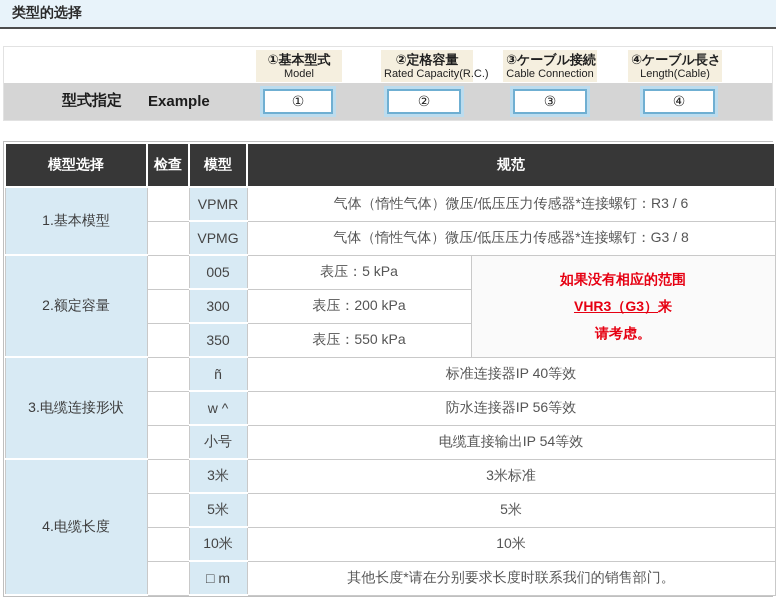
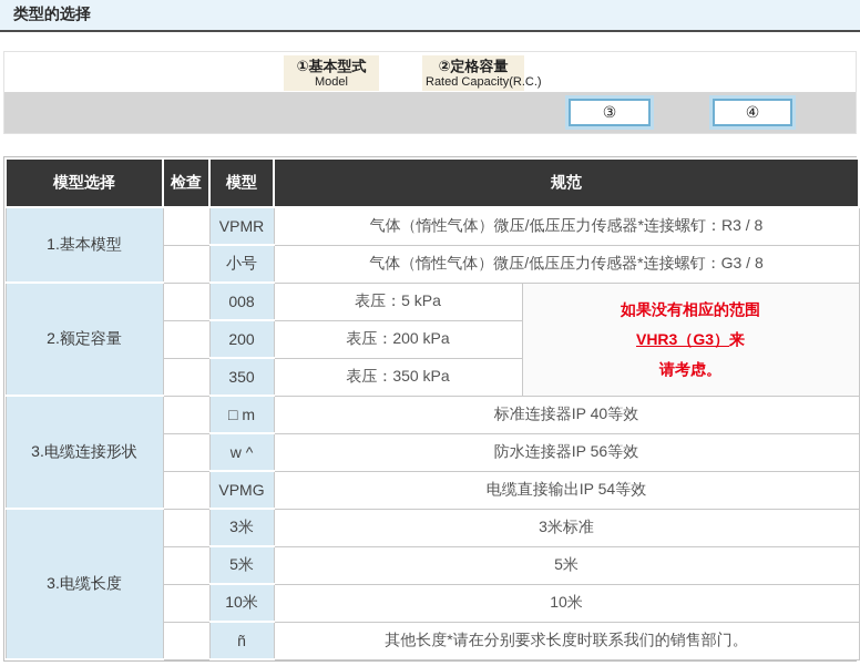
  类型的选择
  ①基本型式
  Model
  ②定格容量
  Rated Capacity(R.C.)
- ③ケーブル接続
- Cable Connection
- ④ケーブル長さ
- Length(Cable)
- 型式指定
- Example
- ①
- ②
  ③
  ④
  模型选择	检查	模型	规范
- 1.基本模型		VPMR	气体（惰性气体）微压/低压压力传感器*连接螺钉：R3 / 6
+ 1.基本模型		VPMR	气体（惰性气体）微压/低压压力传感器*连接螺钉：R3 / 8
- 	VPMG	气体（惰性气体）微压/低压压力传感器*连接螺钉：G3 / 8
+ 	小号	气体（惰性气体）微压/低压压力传感器*连接螺钉：G3 / 8
- 2.额定容量		005	表压：5 kPa	如果没有相应的范围 VHR3（G3）来 请考虑。
+ 2.额定容量		008	表压：5 kPa	如果没有相应的范围 VHR3（G3）来 请考虑。
- 	300	表压：200 kPa
+ 	200	表压：200 kPa
- 	350	表压：550 kPa
+ 	350	表压：350 kPa
- 3.电缆连接形状		ñ	标准连接器IP 40等效
+ 3.电缆连接形状		□ m	标准连接器IP 40等效
  	w ^	防水连接器IP 56等效
- 	小号	电缆直接输出IP 54等效
+ 	VPMG	电缆直接输出IP 54等效
- 4.电缆长度		3米	3米标准
+ 3.电缆长度		3米	3米标准
  	5米	5米
  	10米	10米
- 	□ m	其他长度*请在分别要求长度时联系我们的销售部门。
+ 	ñ	其他长度*请在分别要求长度时联系我们的销售部门。
